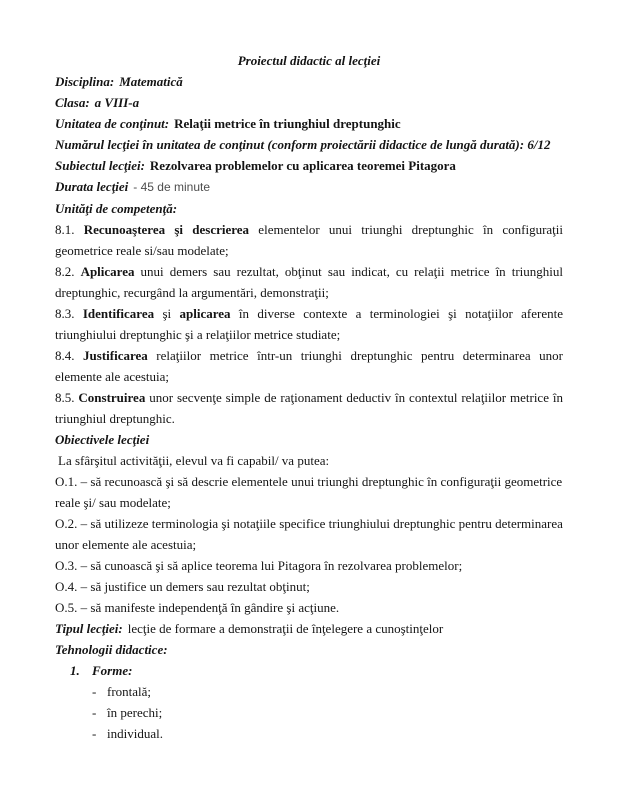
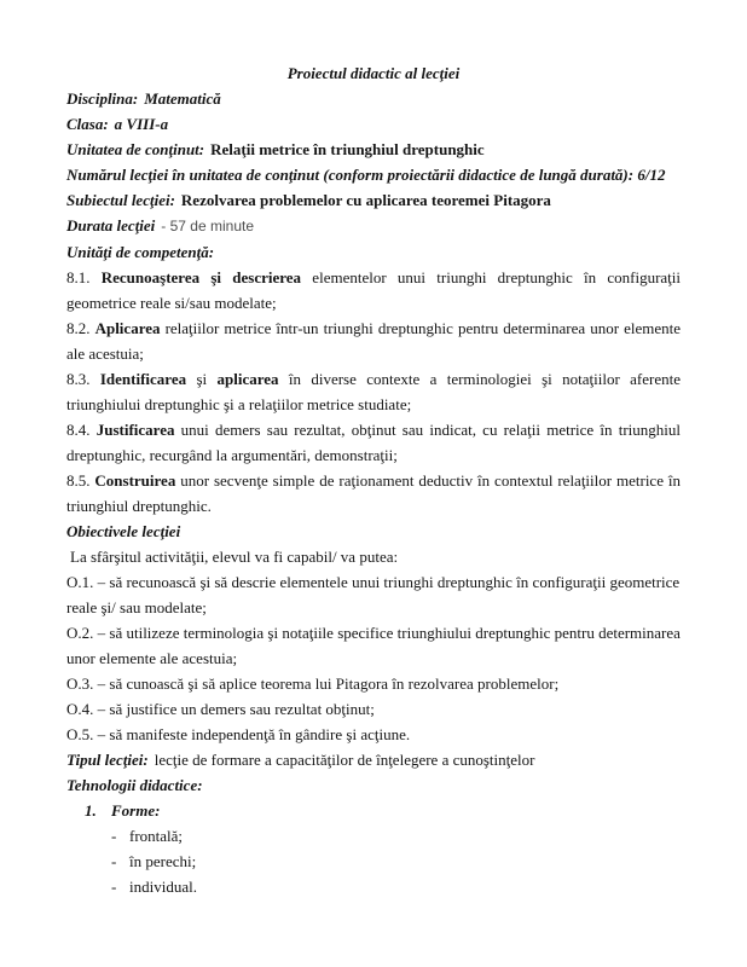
  Proiectul didactic al lecţiei
  Disciplina: Matematică
  Clasa: a VIII-a
  Unitatea de conţinut: Relaţii metrice în triunghiul dreptunghic
  Numărul lecţiei în unitatea de conţinut (conform proiectării didactice de lungă durată): 6/12
  Subiectul lecţiei: Rezolvarea problemelor cu aplicarea teoremei Pitagora
- Durata lecţiei - 45 de minute
+ Durata lecţiei - 57 de minute
  Unităţi de competenţă:
  8.1. Recunoaşterea şi descrierea elementelor unui triunghi dreptunghic în configuraţii geometrice reale si/sau modelate;
- 8.2. Aplicarea unui demers sau rezultat, obţinut sau indicat, cu relaţii metrice în triunghiul dreptunghic, recurgând la argumentări, demonstraţii;
+ 8.2. Aplicarea relaţiilor metrice într-un triunghi dreptunghic pentru determinarea unor elemente ale acestuia;
  8.3. Identificarea şi aplicarea în diverse contexte a terminologiei şi notaţiilor aferente triunghiului dreptunghic şi a relaţiilor metrice studiate;
- 8.4. Justificarea relaţiilor metrice într-un triunghi dreptunghic pentru determinarea unor elemente ale acestuia;
+ 8.4. Justificarea unui demers sau rezultat, obţinut sau indicat, cu relaţii metrice în triunghiul dreptunghic, recurgând la argumentări, demonstraţii;
  8.5. Construirea unor secvenţe simple de raţionament deductiv în contextul relaţiilor metrice în triunghiul dreptunghic.
  Obiectivele lecţiei
  La sfârşitul activităţii, elevul va fi capabil/ va putea:
  O.1. – să recunoască şi să descrie elementele unui triunghi dreptunghic în configuraţii geometrice reale şi/ sau modelate;
  O.2. – să utilizeze terminologia şi notaţiile specifice triunghiului dreptunghic pentru determinarea unor elemente ale acestuia;
  O.3. – să cunoască şi să aplice teorema lui Pitagora în rezolvarea problemelor;
  O.4. – să justifice un demers sau rezultat obţinut;
  O.5. – să manifeste independenţă în gândire şi acţiune.
- Tipul lecţiei: lecţie de formare a demonstraţii de înţelegere a cunoştinţelor
+ Tipul lecţiei: lecţie de formare a capacităţilor de înţelegere a cunoştinţelor
  Tehnologii didactice:
  1. Forme:
  - frontală;
  - în perechi;
  - individual.
